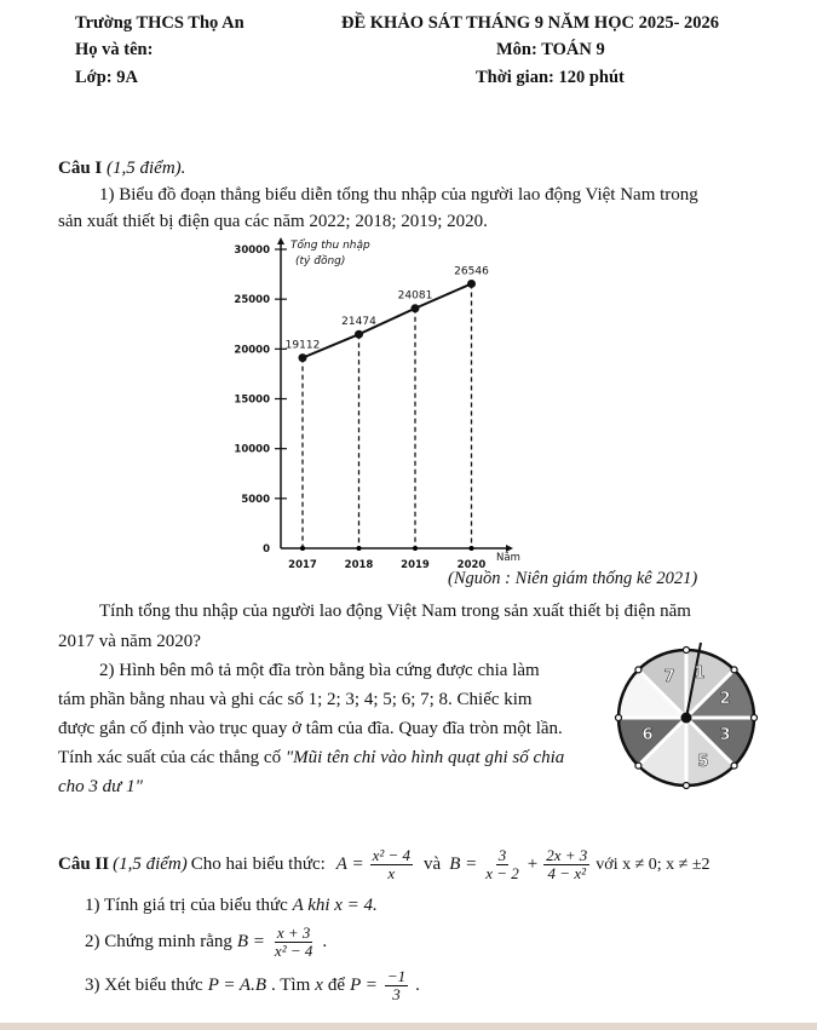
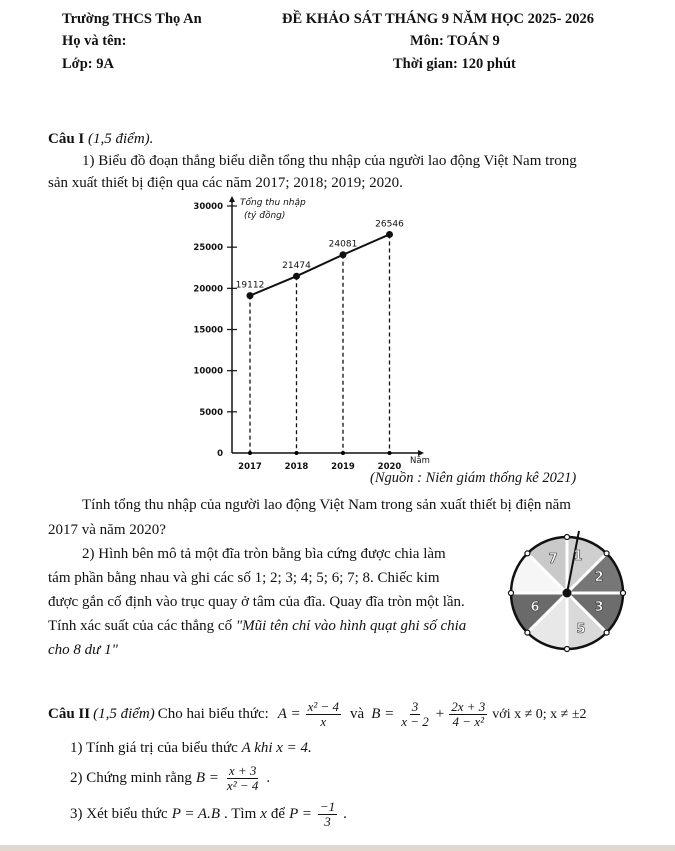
  Trường THCS Thọ An
  Họ và tên:
  Lớp: 9A
  ĐỀ KHẢO SÁT THÁNG 9 NĂM HỌC 2025- 2026
  Môn: TOÁN 9
  Thời gian: 120 phút
  Câu I (1,5 điểm).
  1) Biểu đồ đoạn thẳng biểu diễn tổng thu nhập của người lao động Việt Nam trong
- sản xuất thiết bị điện qua các năm 2022; 2018; 2019; 2020.
+ sản xuất thiết bị điện qua các năm 2017; 2018; 2019; 2020.
  0
  5000
  10000
  15000
  20000
  25000
  30000
  Tổng thu nhập
  (tỷ đồng)
  2017
  2018
  2019
  2020
  19112
  21474
  24081
  26546
  Năm
  (Nguồn : Niên giám thống kê 2021)
  Tính tổng thu nhập của người lao động Việt Nam trong sản xuất thiết bị điện năm
  2017 và năm 2020?
  2) Hình bên mô tả một đĩa tròn bằng bìa cứng được chia làm
  tám phần bằng nhau và ghi các số 1; 2; 3; 4; 5; 6; 7; 8. Chiếc kim
  được gắn cố định vào trục quay ở tâm của đĩa. Quay đĩa tròn một lần.
  Tính xác suất của các thẳng cố "Mũi tên chỉ vào hình quạt ghi số chia
- cho 3 dư 1"
+ cho 8 dư 1"
  1
  2
  3
  5
  6
  7
  Câu II
  (1,5 điểm)
  Cho hai biểu thức:
  A =
  x² − 4
  x
  và
  B =
  3
  x − 2
  +
  2x + 3
  4 − x²
  với x ≠ 0; x ≠ ±2
  1) Tính giá trị của biểu thức A khi x = 4.
  2) Chứng minh rằng
  B =
  x + 3
  x² − 4
  .
  3) Xét biểu thức
  P = A.B
  . Tìm
  x
  để
  P =
  −1
  3
  .
